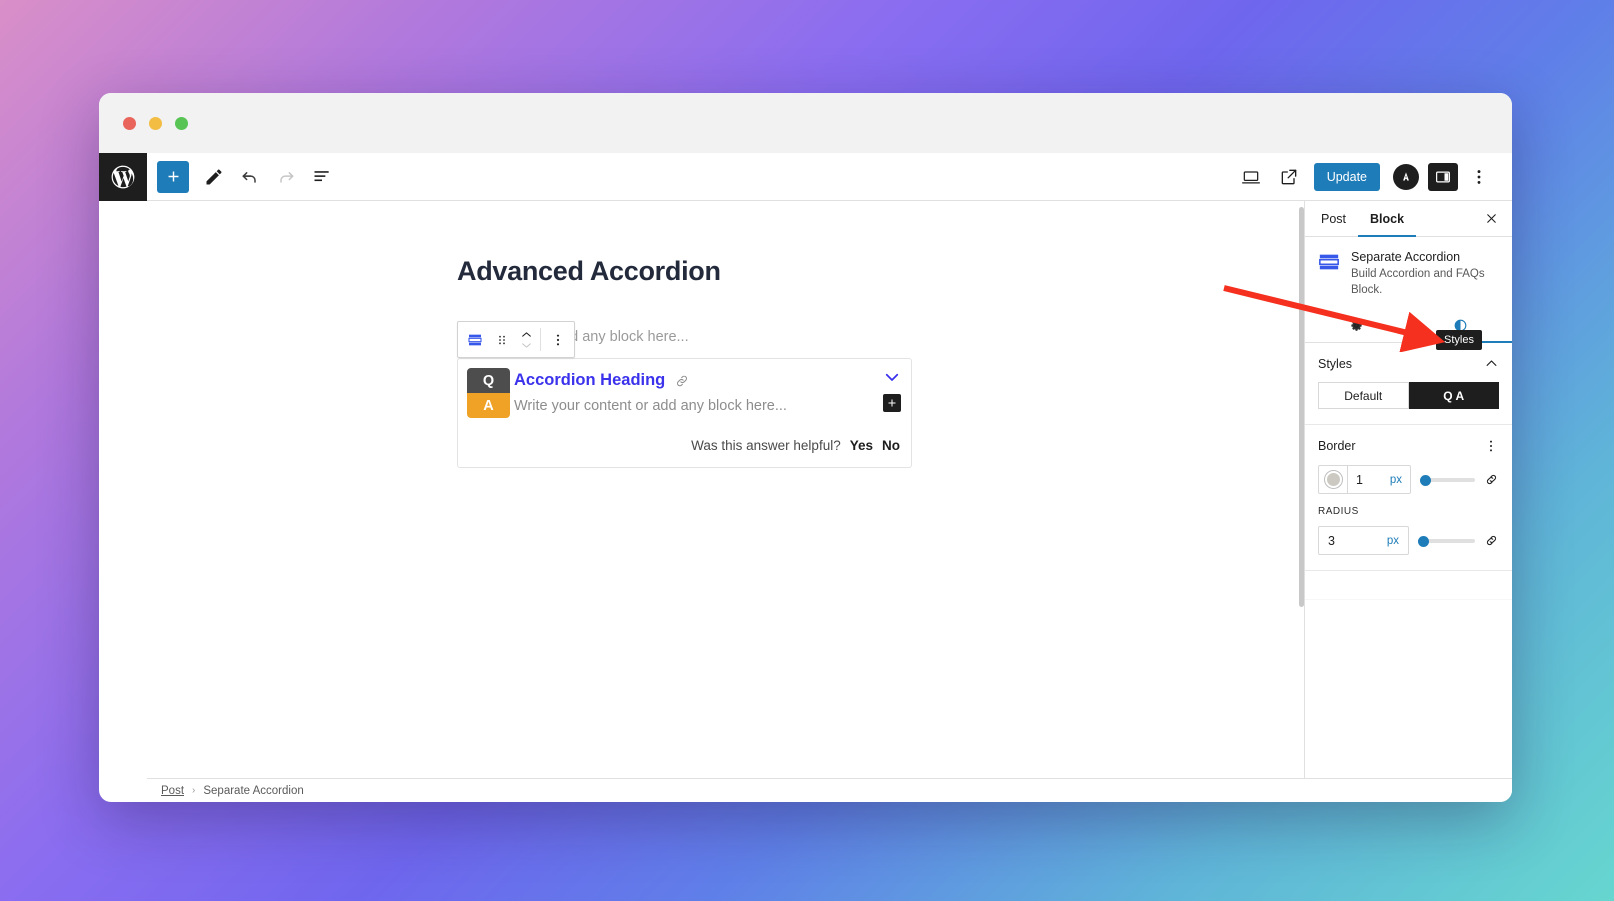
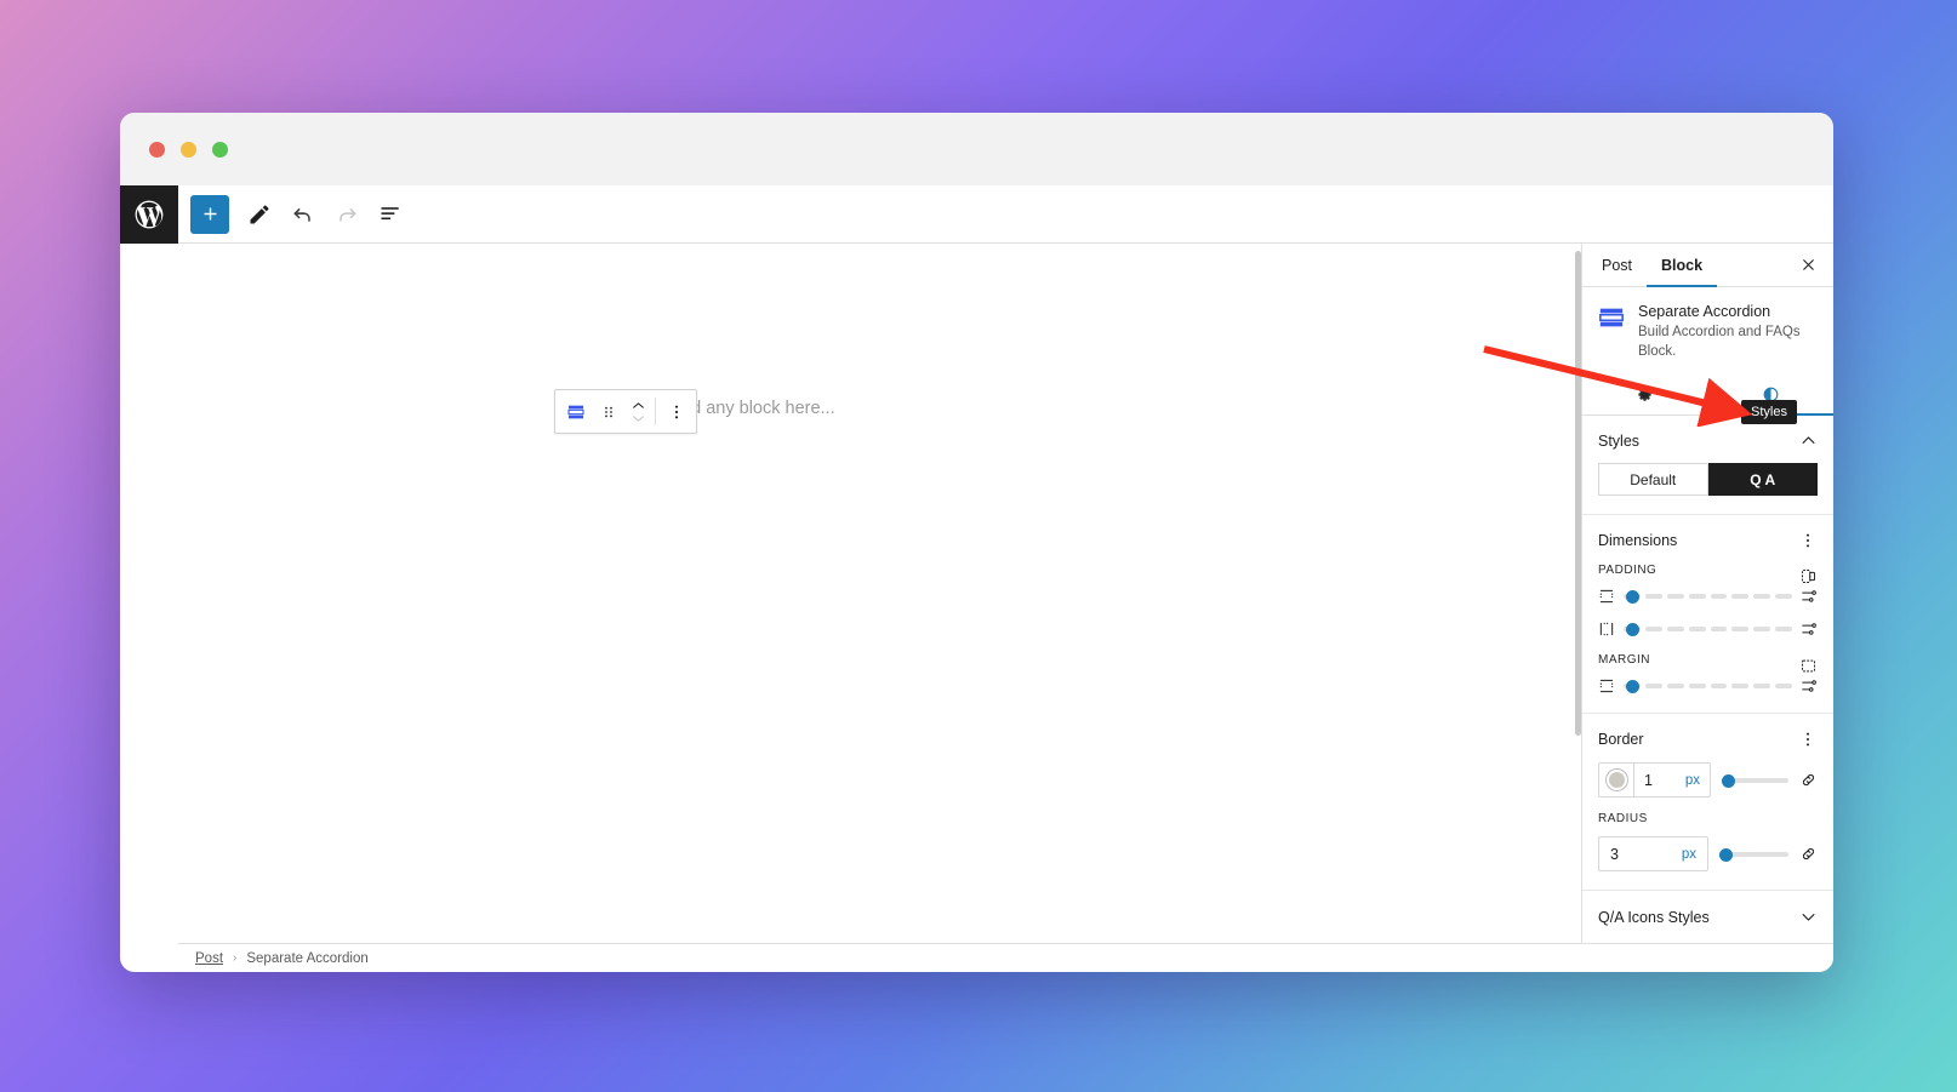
- Update
- Advanced Accordion
  any block here...
- Q
- A
- Accordion Heading
- Write your content or add any block here...
- Was this answer helpful?
- Yes
- No
  Post
  Block
  Separate Accordion
  Build Accordion and FAQs Block.
  Styles
  Default
  Q A
+ Dimensions
+ PADDING
+ MARGIN
  Border
  1
  px
  RADIUS
  3
  px
+ Q/A Icons Styles
  Post
  ›
  Separate Accordion
  Styles
